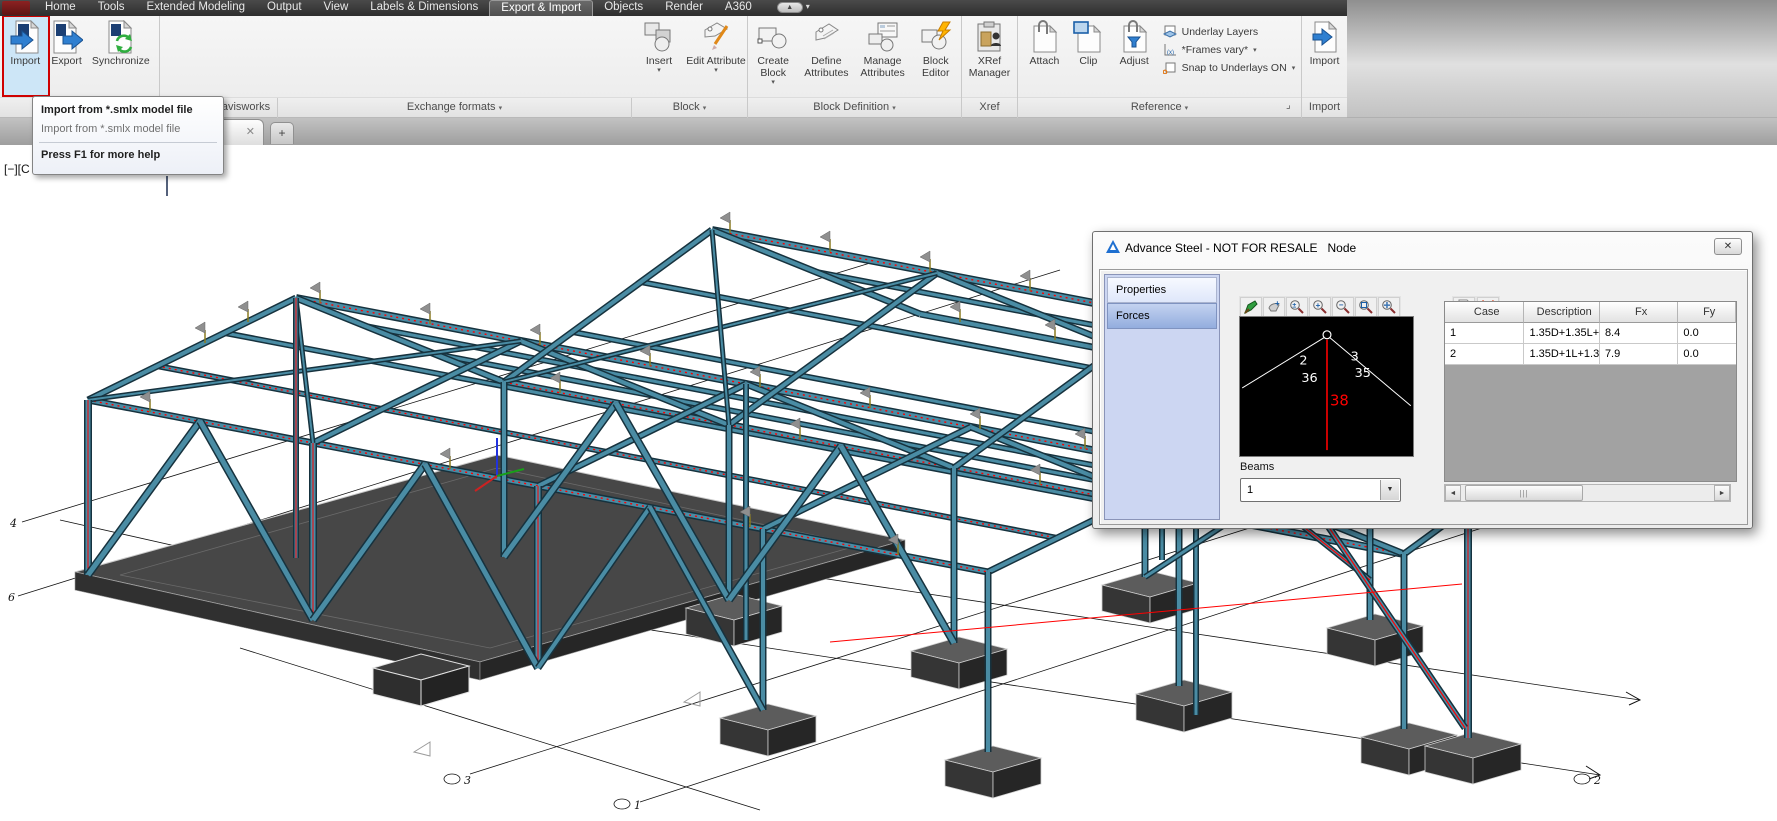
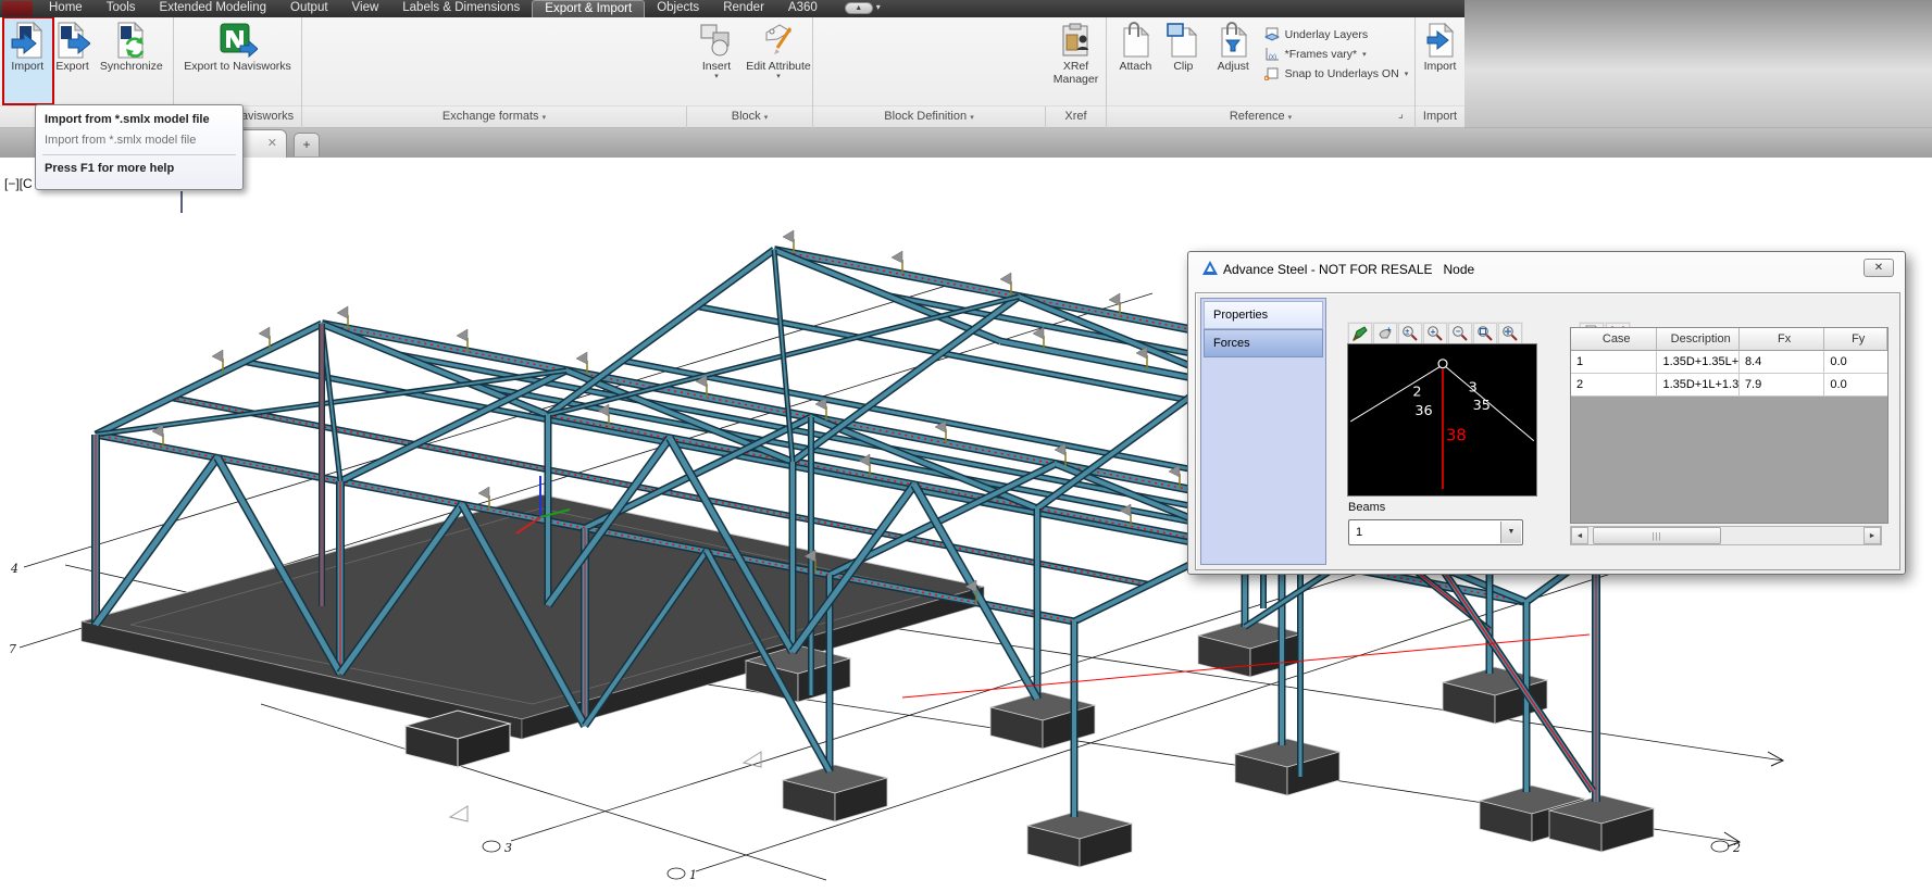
  4
- 6
+ 7
  3
  1
  2
  [−][C
  Home
  Tools
  Extended Modeling
  Output
  View
  Labels & Dimensions
  Export & Import
  Objects
  Render
  A360
  ▾
  Import
  Export
  Synchronize
+ Export to Navisworks
  Insert
  Edit Attribute
- Create Block
- Define Attributes
- Manage Attributes
- Block Editor
  XRef Manager
  Attach
  Clip
  Adjust
  Underlay Layers
  *Frames vary*
  Snap to Underlays ON
  Import
  Exchange formats
  Block
  Block Definition
  Xref
  Reference
  Import
  ⌟
  ✕
  +
  Import from *.smlx model file
  Import from *.smlx model file
  Press F1 for more help
  Advance Steel - NOT FOR RESALE Node
  ✕
  Properties
  Forces
  +
  +
  −
  ✛
  2
  36
  3
  35
  38
  Beams
  1
  Case
  Description
  Fx
  Fy
  1
  1.35D+1.35L+
  8.4
  0.0
  2
  1.35D+1L+1.3
  7.9
  0.0
  |||
